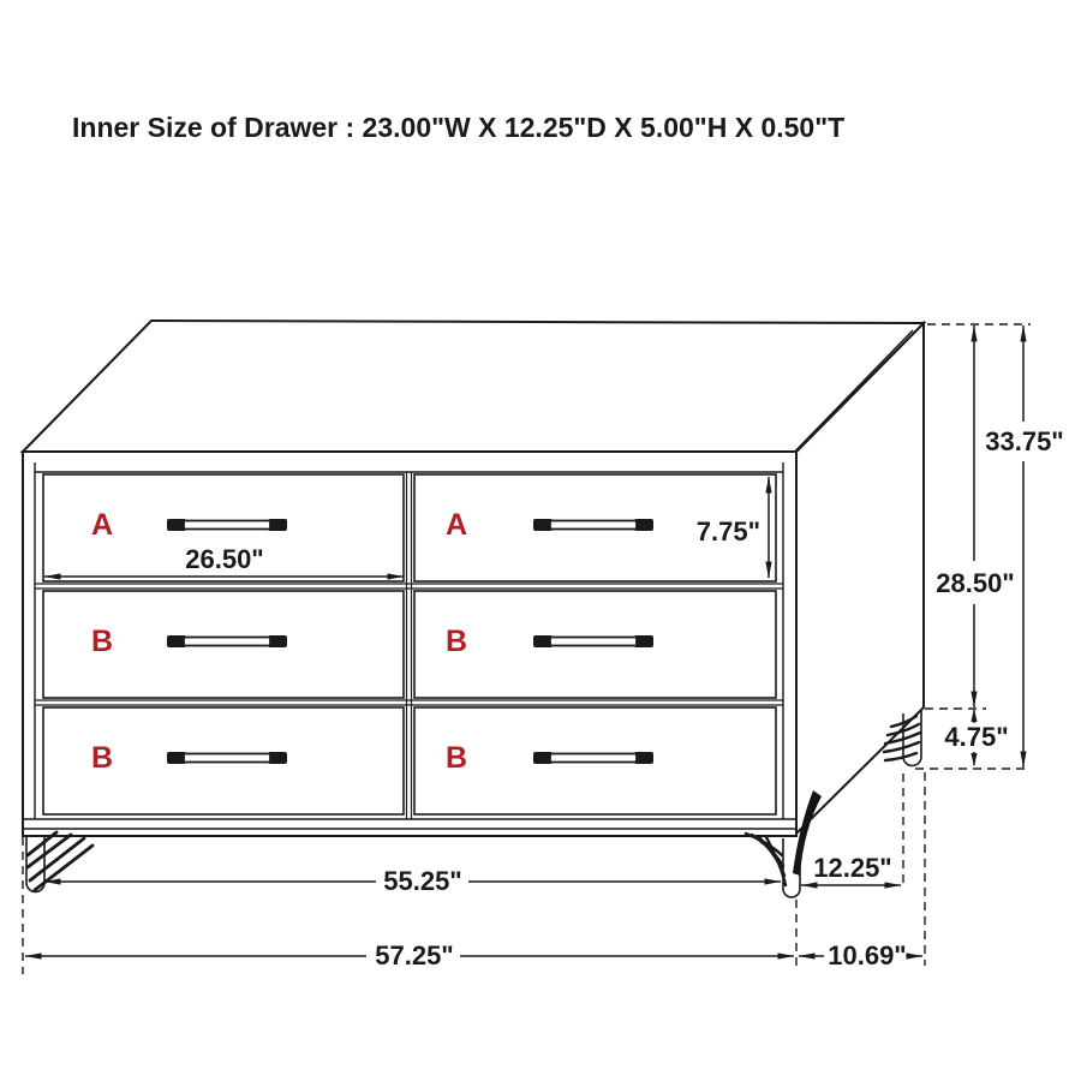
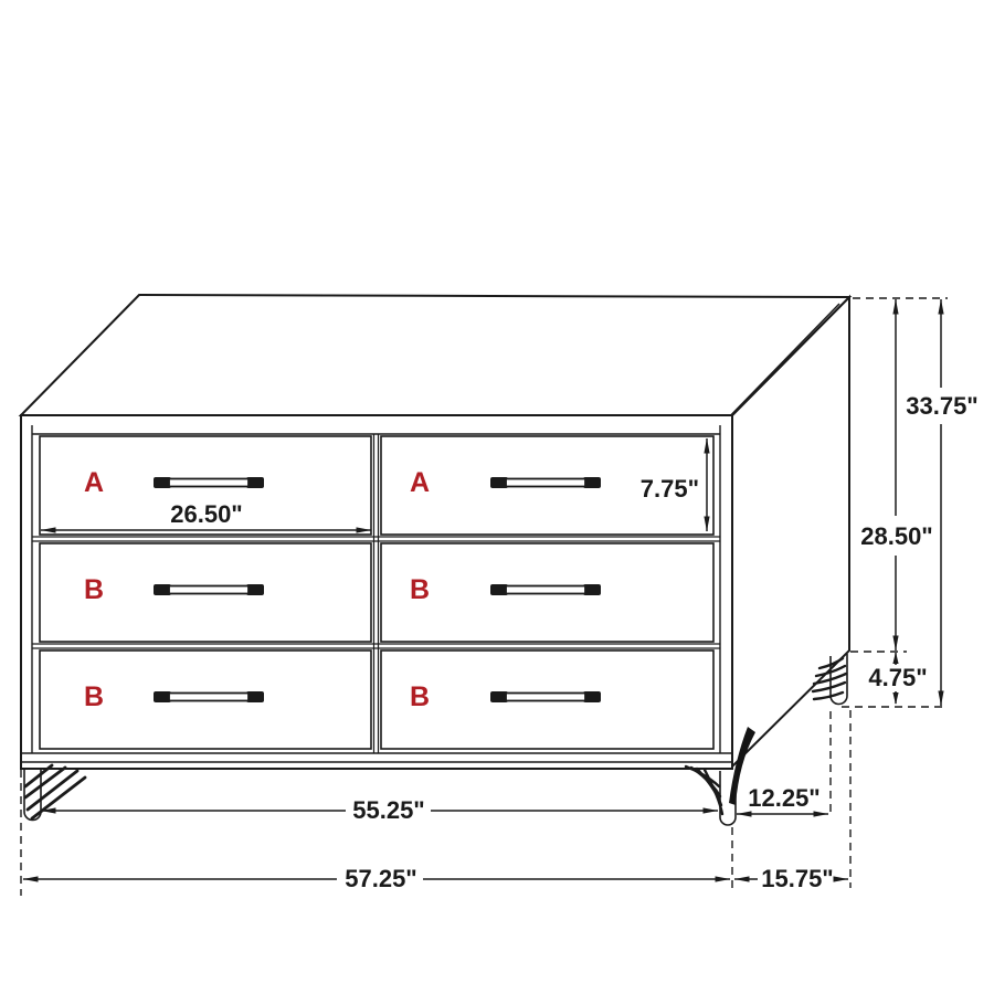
- Inner Size of Drawer : 23.00"W X 12.25"D X 5.00"H X 0.50"T
  A
  A
  B
  B
  B
  B
  26.50"
  7.75"
  33.75"
  28.50"
  4.75"
  55.25"
  57.25"
  12.25"
- 10.69"
+ 15.75"
